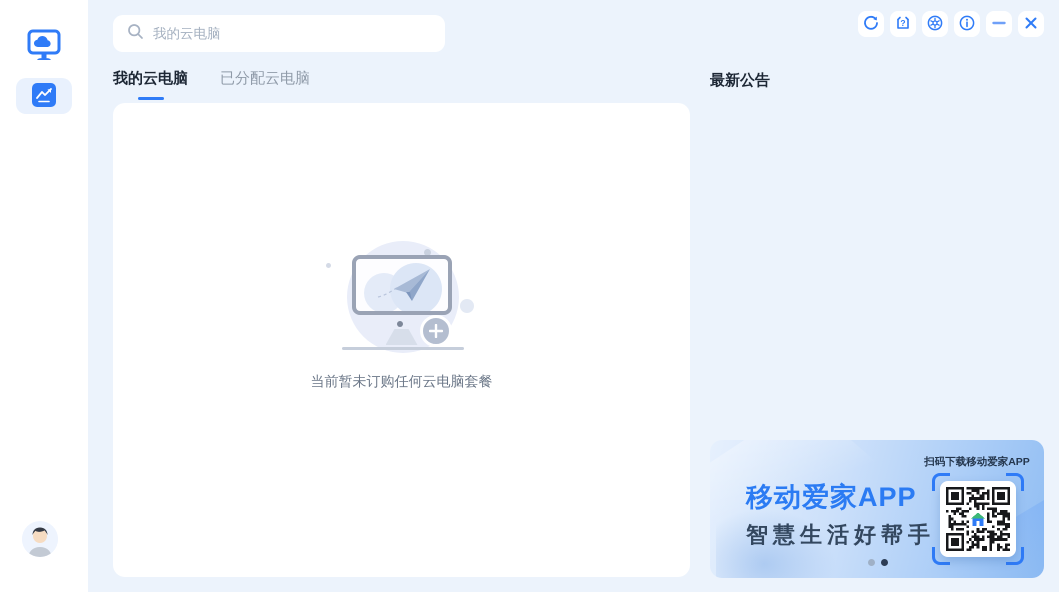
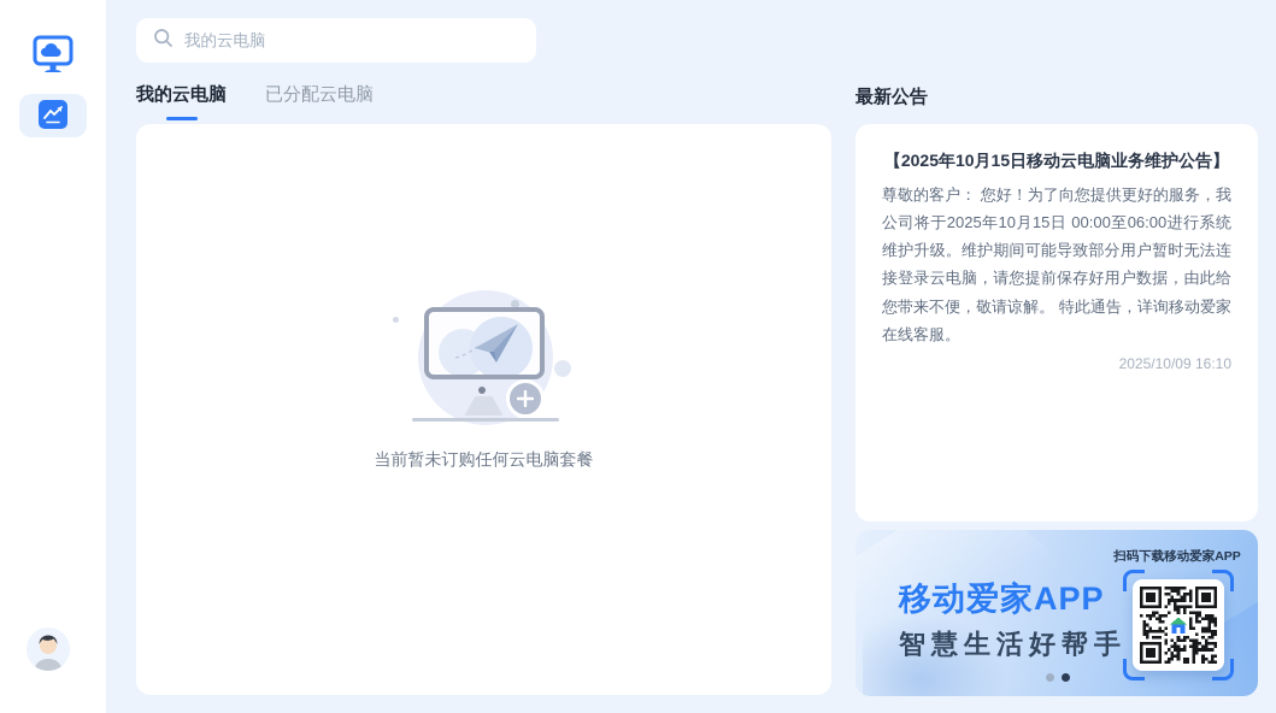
  我的云电脑
- ?
  我的云电脑
  已分配云电脑
  当前暂未订购任何云电脑套餐
  最新公告
+ 【2025年10月15日移动云电脑业务维护公告】
+ 尊敬的客户： 您好！为了向您提供更好的服务，我公司将于2025年10月15日 00:00至06:00进行系统维护升级。维护期间可能导致部分用户暂时无法连接登录云电脑，请您提前保存好用户数据，由此给您带来不便，敬请谅解。 特此通告，详询移动爱家在线客服。
+ 2025/10/09 16:10
  移动爱家APP
  智慧生活好帮手
  扫码下载移动爱家APP
